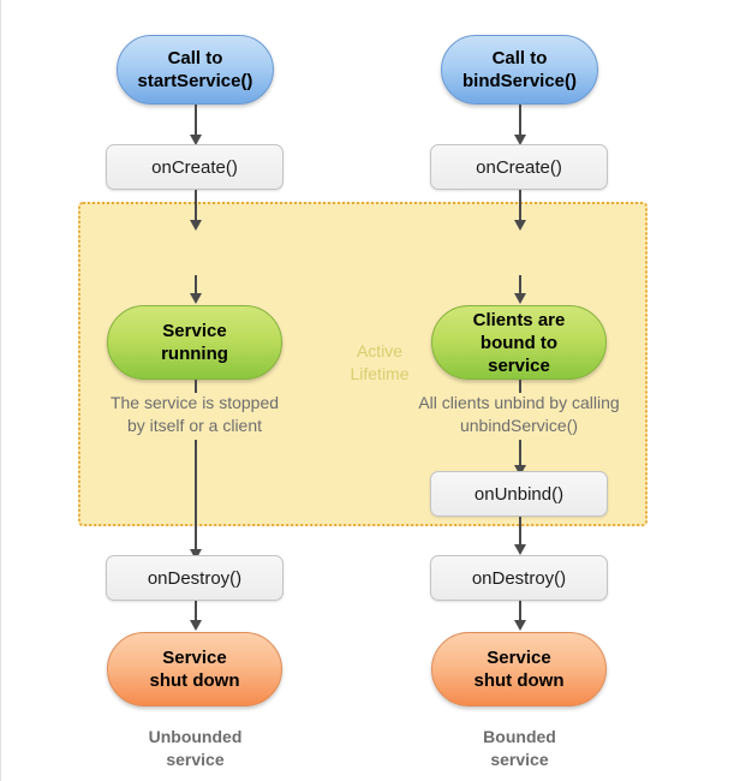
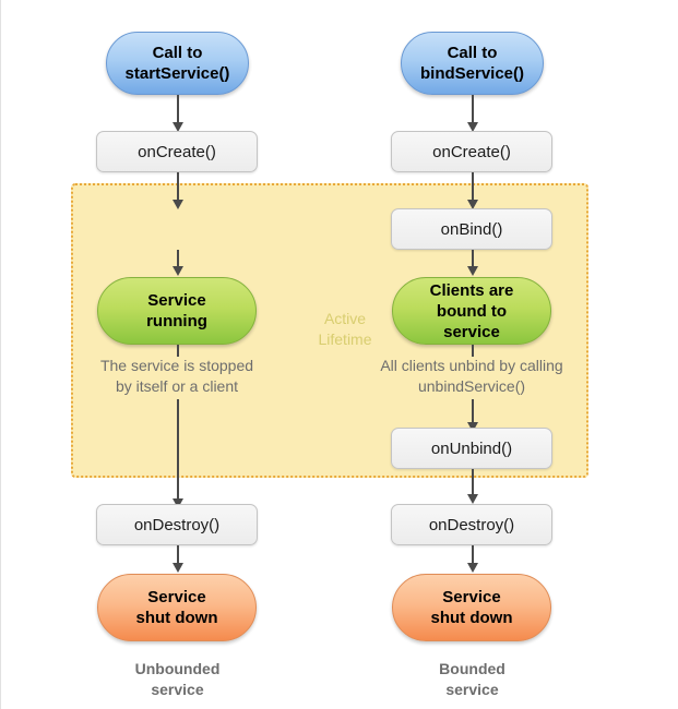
  Active
  Lifetime
  Call to
  startService()
  onCreate()
  Service
  running
  The service is stopped
  by itself or a client
  onDestroy()
  Service
  shut down
  Unbounded
  service
  Call to
  bindService()
  onCreate()
+ onBind()
  Clients are
  bound to
  service
  All clients unbind by calling
  unbindService()
  onUnbind()
  onDestroy()
  Service
  shut down
  Bounded
  service
